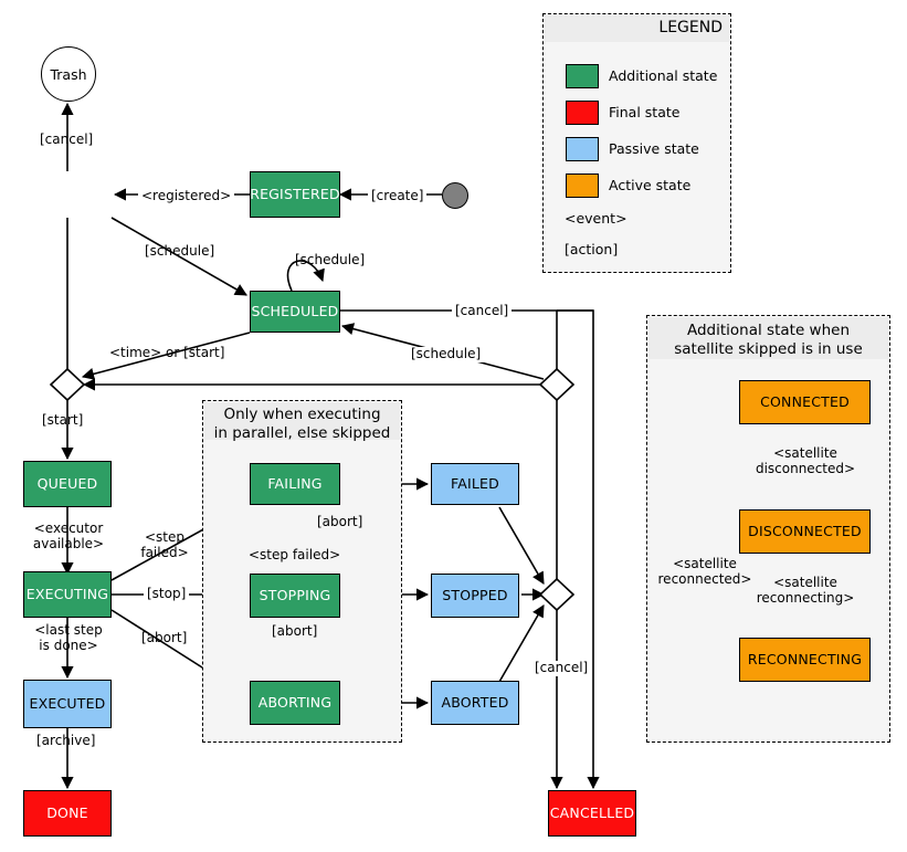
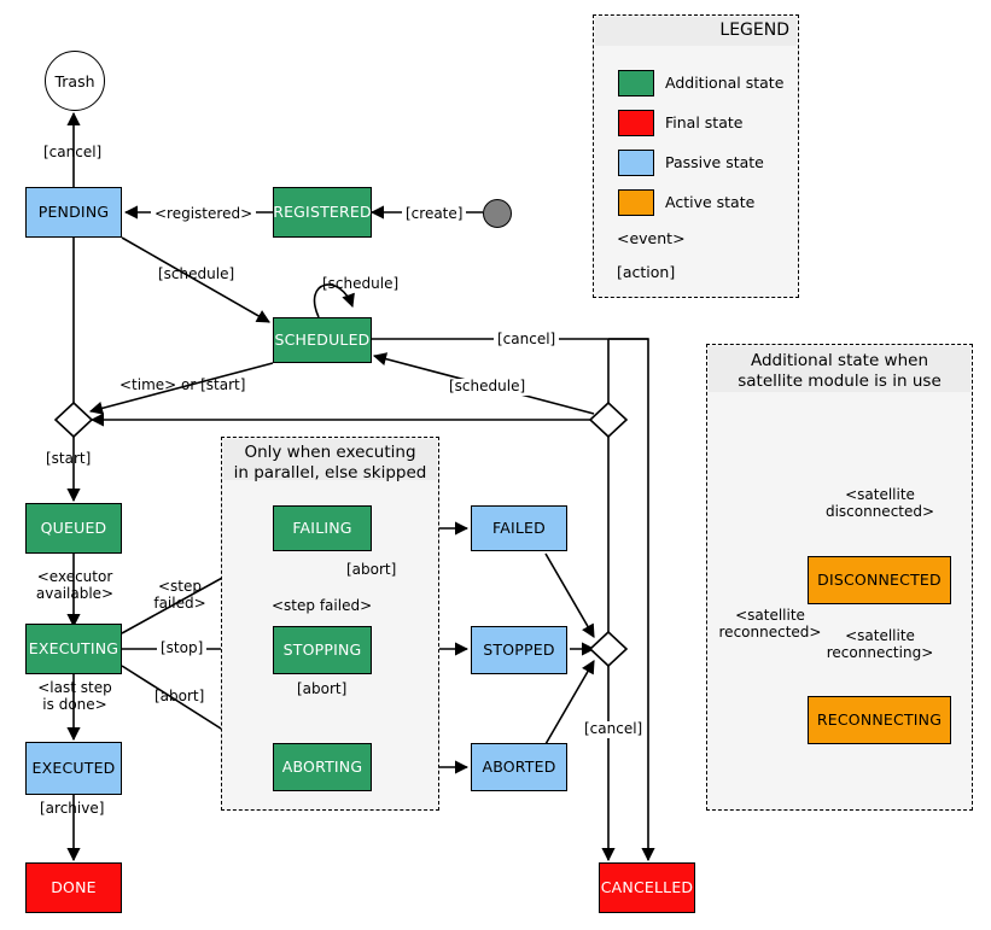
  Trash
+ PENDING
  REGISTERED
  SCHEDULED
  QUEUED
  EXECUTING
  EXECUTED
  DONE
  Only when executing
  in parallel, else skipped
  FAILING
  STOPPING
  ABORTING
  FAILED
  STOPPED
  ABORTED
  CANCELLED
  Additional state when
- satellite skipped is in use
+ satellite module is in use
- CONNECTED
  DISCONNECTED
  RECONNECTING
  [cancel]
  [create]
  <registered>
  [schedule]
  [schedule]
  [cancel]
  [schedule]
  <time> or [start]
  [start]
  <executor
  available>
  <step
  failed>
  [stop]
  [abort]
  <last step
  is done>
  [archive]
  [abort]
  <step failed>
  [abort]
  [cancel]
  <satellite
  disconnected>
  <satellite
  reconnecting>
  <satellite
  reconnected>
  LEGEND
  Additional state
  Final state
  Passive state
  Active state
  <event>
  [action]
